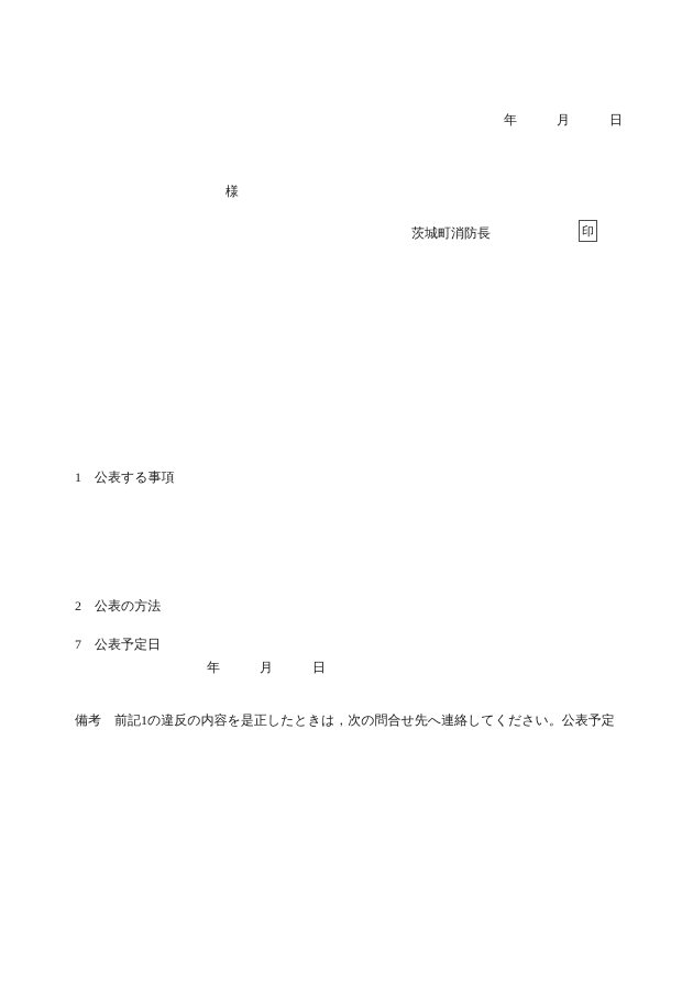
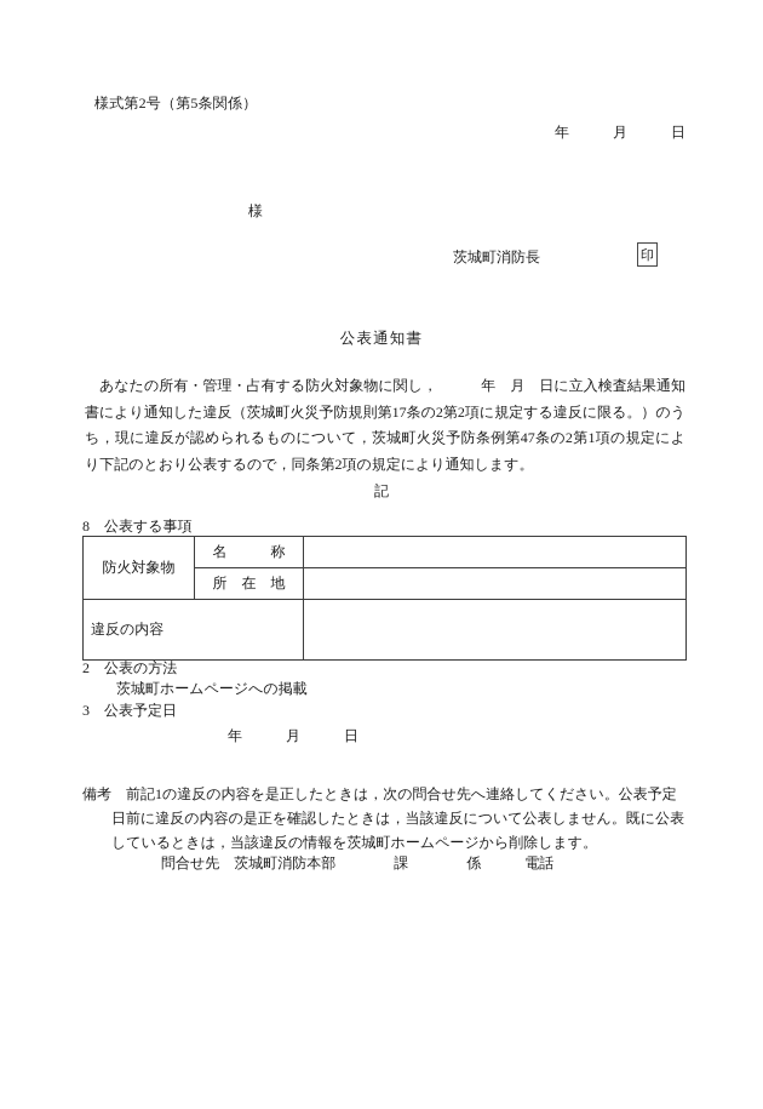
+ 様式第2号（第5条関係）
  年 月 日
  様
  茨城町消防長
  印
+ 公表通知書
+ あなたの所有・管理・占有する防火対象物に関し， 年 月 日に立入検査結果通知書により通知した違反（茨城町火災予防規則第17条の2第2項に規定する違反に限る。）のうち，現に違反が認められるものについて，茨城町火災予防条例第47条の2第1項の規定により下記のとおり公表するので，同条第2項の規定により通知します。
+ 記
- 1 公表する事項
+ 8 公表する事項
+ 防火対象物	名 称
+ 所 在 地
+ 違反の内容
  2 公表の方法
+ 茨城町ホームページへの掲載
- 7 公表予定日
+ 3 公表予定日
  年 月 日
  備考 前記1の違反の内容を是正したときは，次の問合せ先へ連絡してください。公表予定
+ 日前に違反の内容の是正を確認したときは，当該違反について公表しません。既に公表
+ しているときは，当該違反の情報を茨城町ホームページから削除します。
+ 問合せ先 茨城町消防本部 課 係 電話
